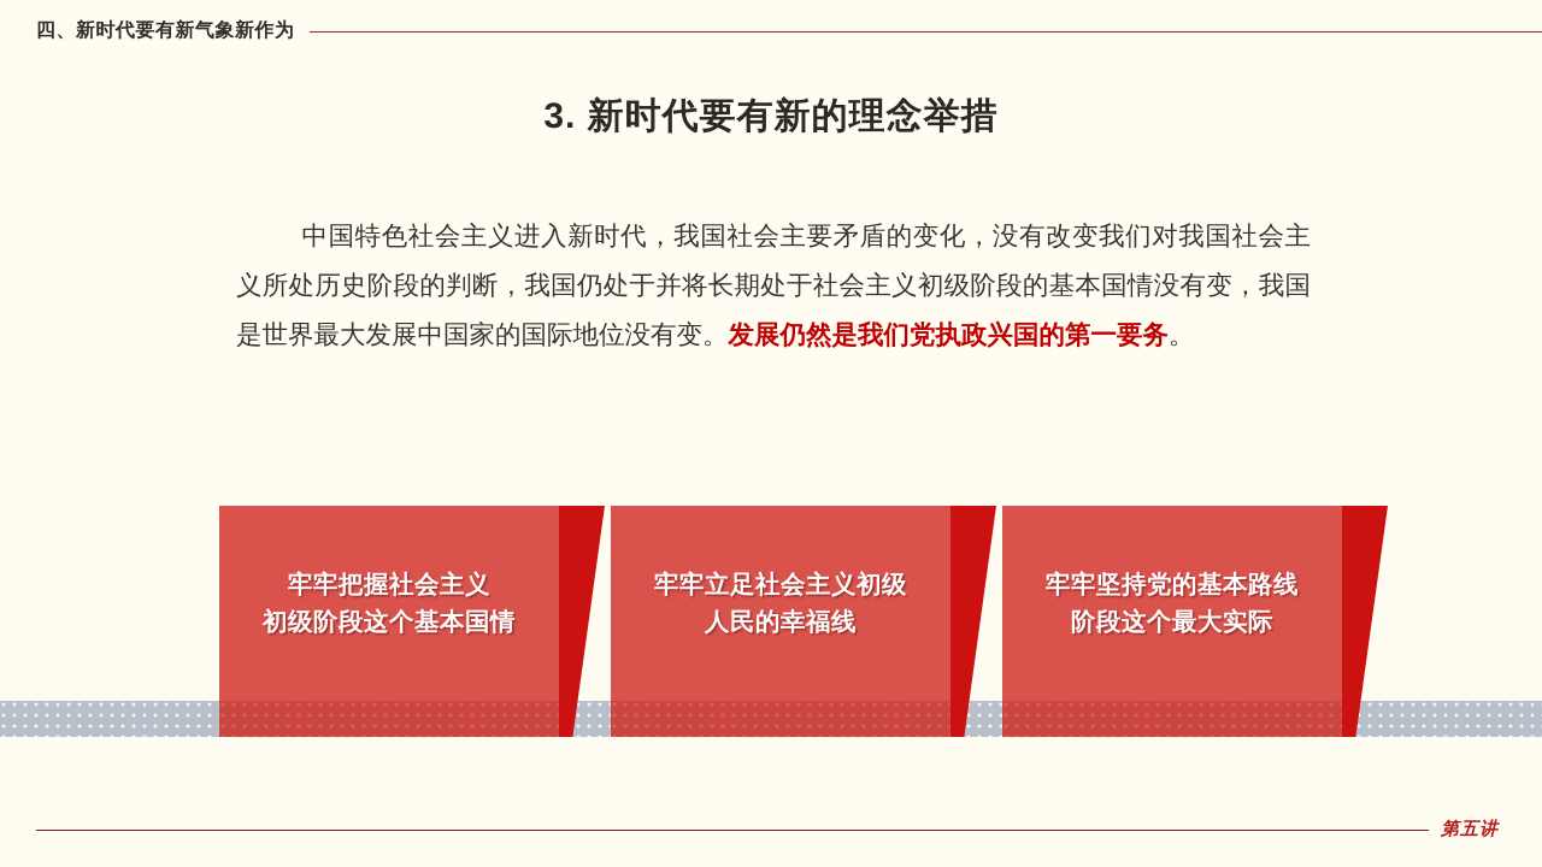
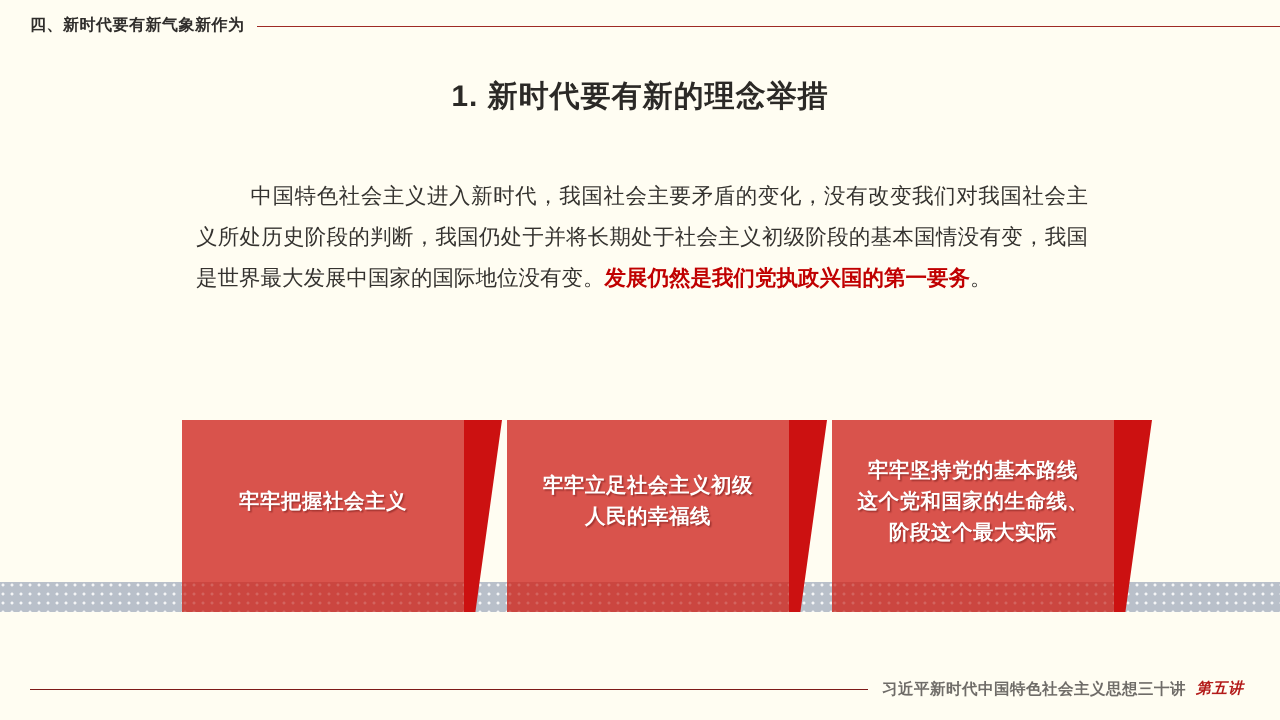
  四、新时代要有新气象新作为
- 3. 新时代要有新的理念举措
+ 1. 新时代要有新的理念举措
  中国特色社会主义进入新时代，我国社会主要矛盾的变化，没有改变我们对我国社会主义所处历史阶段的判断，我国仍处于并将长期处于社会主义初级阶段的基本国情没有变，我国是世界最大发展中国家的国际地位没有变。发展仍然是我们党执政兴国的第一要务。
  牢牢把握社会主义
- 初级阶段这个基本国情
  牢牢立足社会主义初级
  人民的幸福线
  牢牢坚持党的基本路线
+ 这个党和国家的生命线、
  阶段这个最大实际
+ 习近平新时代中国特色社会主义思想三十讲
  第五讲
